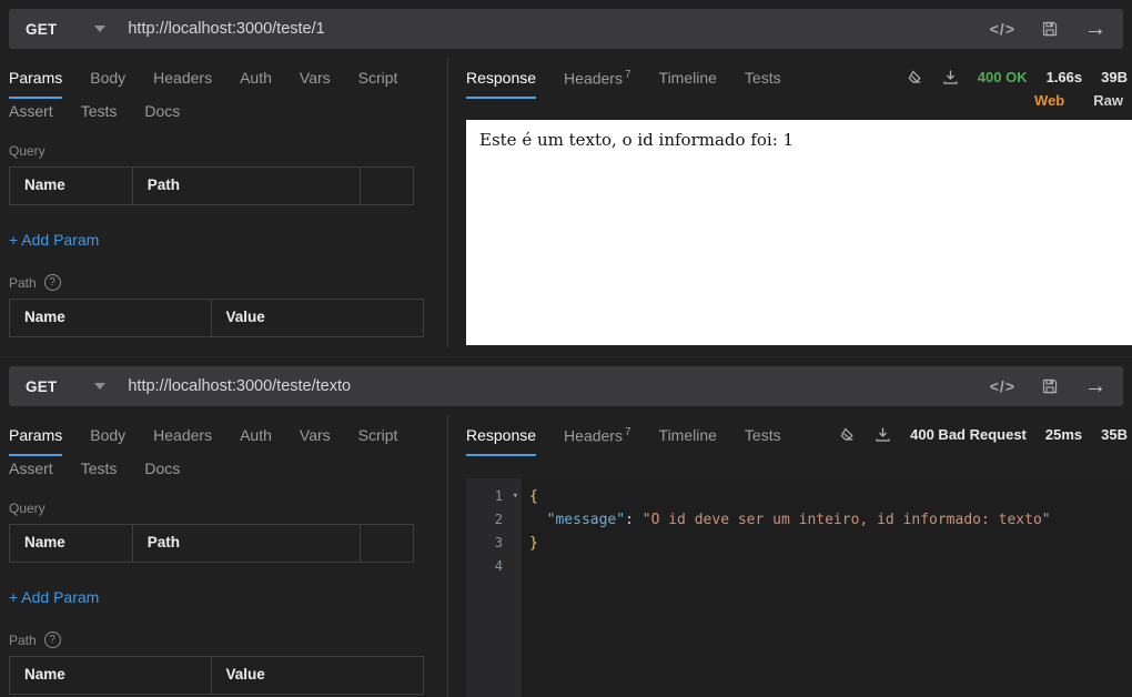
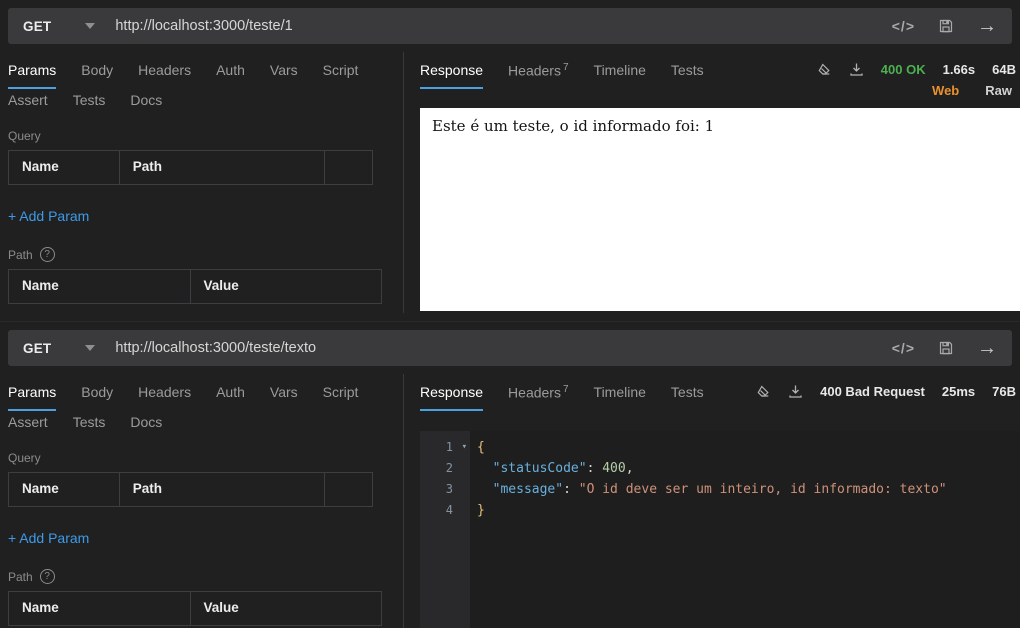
  GET
  http://localhost:3000/teste/1
  </>
  →
  Params
  Body
  Headers
  Auth
  Vars
  Script
  Assert
  Tests
  Docs
  Query
  Name
  Path
  + Add Param
  Path
  ?
  Name
  Value
  Response
  Headers 7
  Timeline
  Tests
  400 OK
  1.66s
- 39B
+ 64B
  Web
  Raw
- Este é um texto, o id informado foi: 1
+ Este é um teste, o id informado foi: 1
  GET
  http://localhost:3000/teste/texto
  </>
  →
  Params
  Body
  Headers
  Auth
  Vars
  Script
  Assert
  Tests
  Docs
  Query
  Name
  Path
  + Add Param
  Path
  ?
  Name
  Value
  Response
  Headers 7
  Timeline
  Tests
  400 Bad Request
  25ms
- 35B
+ 76B
  1
  ▾
  2
  3
  4
  {
+ "statusCode": 400,
  "message": "O id deve ser um inteiro, id informado: texto"
  }
